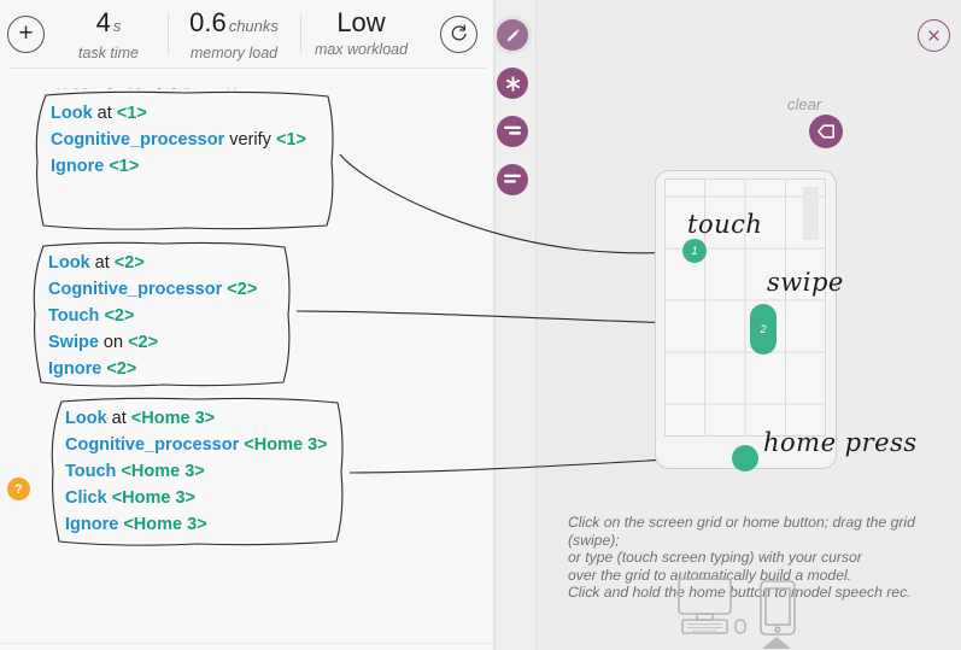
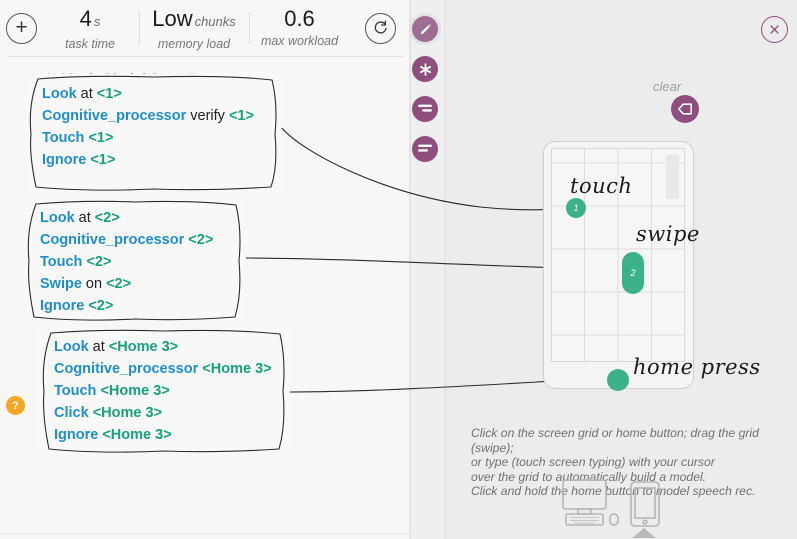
  +
  4 s
  task time
- 0.6 chunks
+ Low chunks
  memory load
- Low
+ 0.6
  max workload
  Look at <1>
  Cognitive_processor verify <1>
+ Touch <1>
  Ignore <1>
  Look at <2>
  Cognitive_processor <2>
  Touch <2>
  Swipe on <2>
  Ignore <2>
  Look at <Home 3>
  Cognitive_processor <Home 3>
  Touch <Home 3>
  Click <Home 3>
  Ignore <Home 3>
  ?
  clear
  1
  2
  touch
  swipe
  home press
  Click on the screen grid or home button; drag the grid (swipe);
  or type (touch screen typing) with your cursor
  over the grid to automatically build a model.
  Click and hold the home butto to model speech rec.
